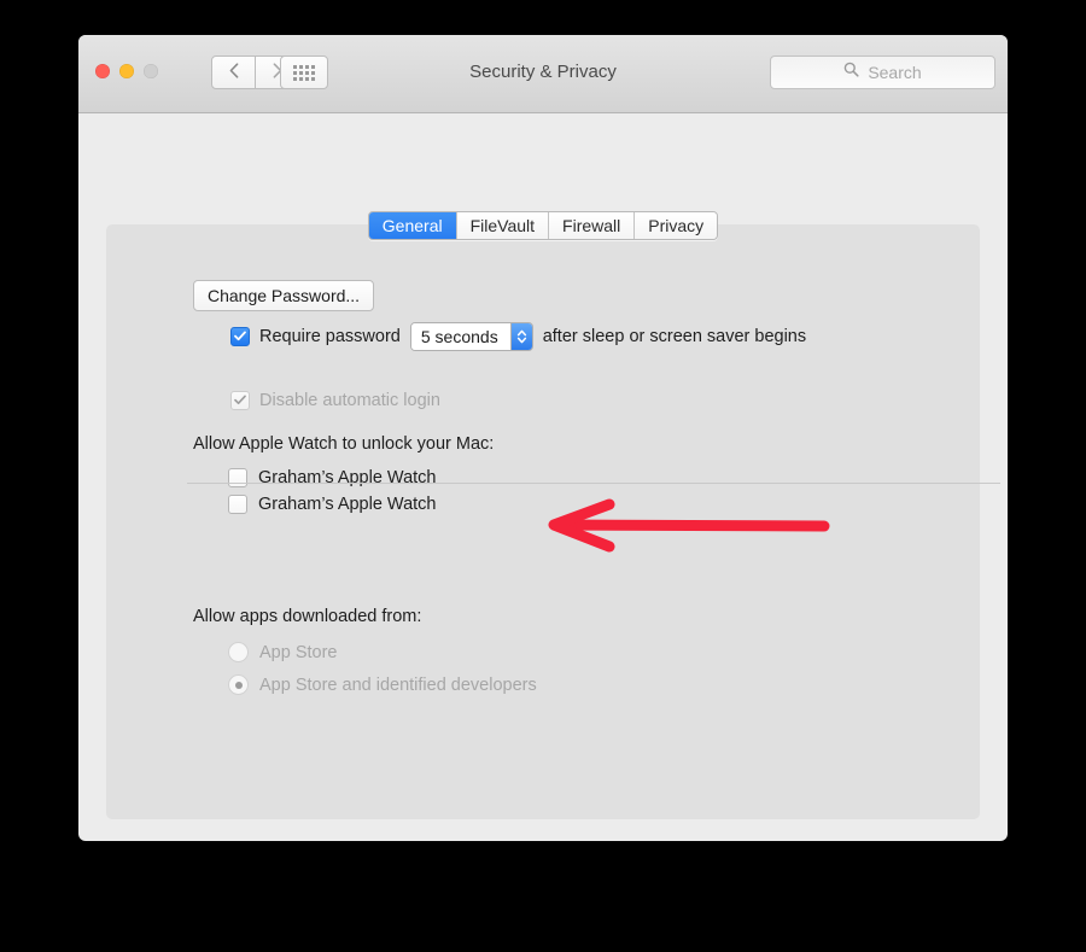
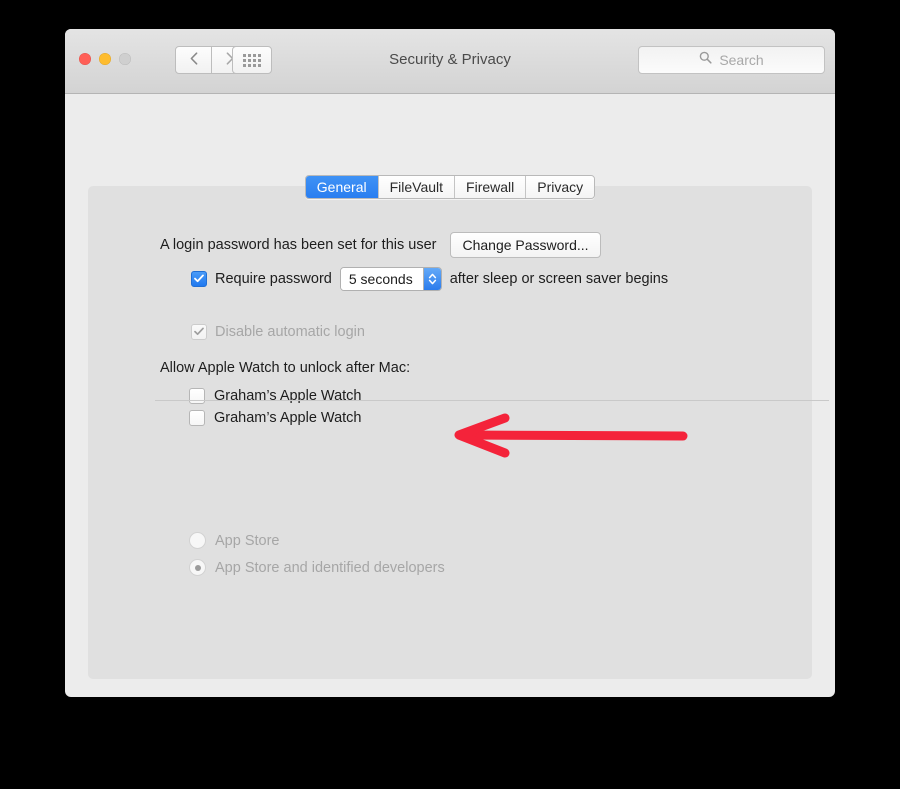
  Security & Privacy
  Search
  General
  FileVault
  Firewall
  Privacy
+ A login password has been set for this user
  Change Password...
  Require password
  5 seconds
  after sleep or screen saver begins
  Disable automatic login
- Allow Apple Watch to unlock your Mac:
+ Allow Apple Watch to unlock after Mac:
  Graham’s Apple Watch
  Graham’s Apple Watch
- Allow apps downloaded from:
  App Store
  App Store and identified developers
